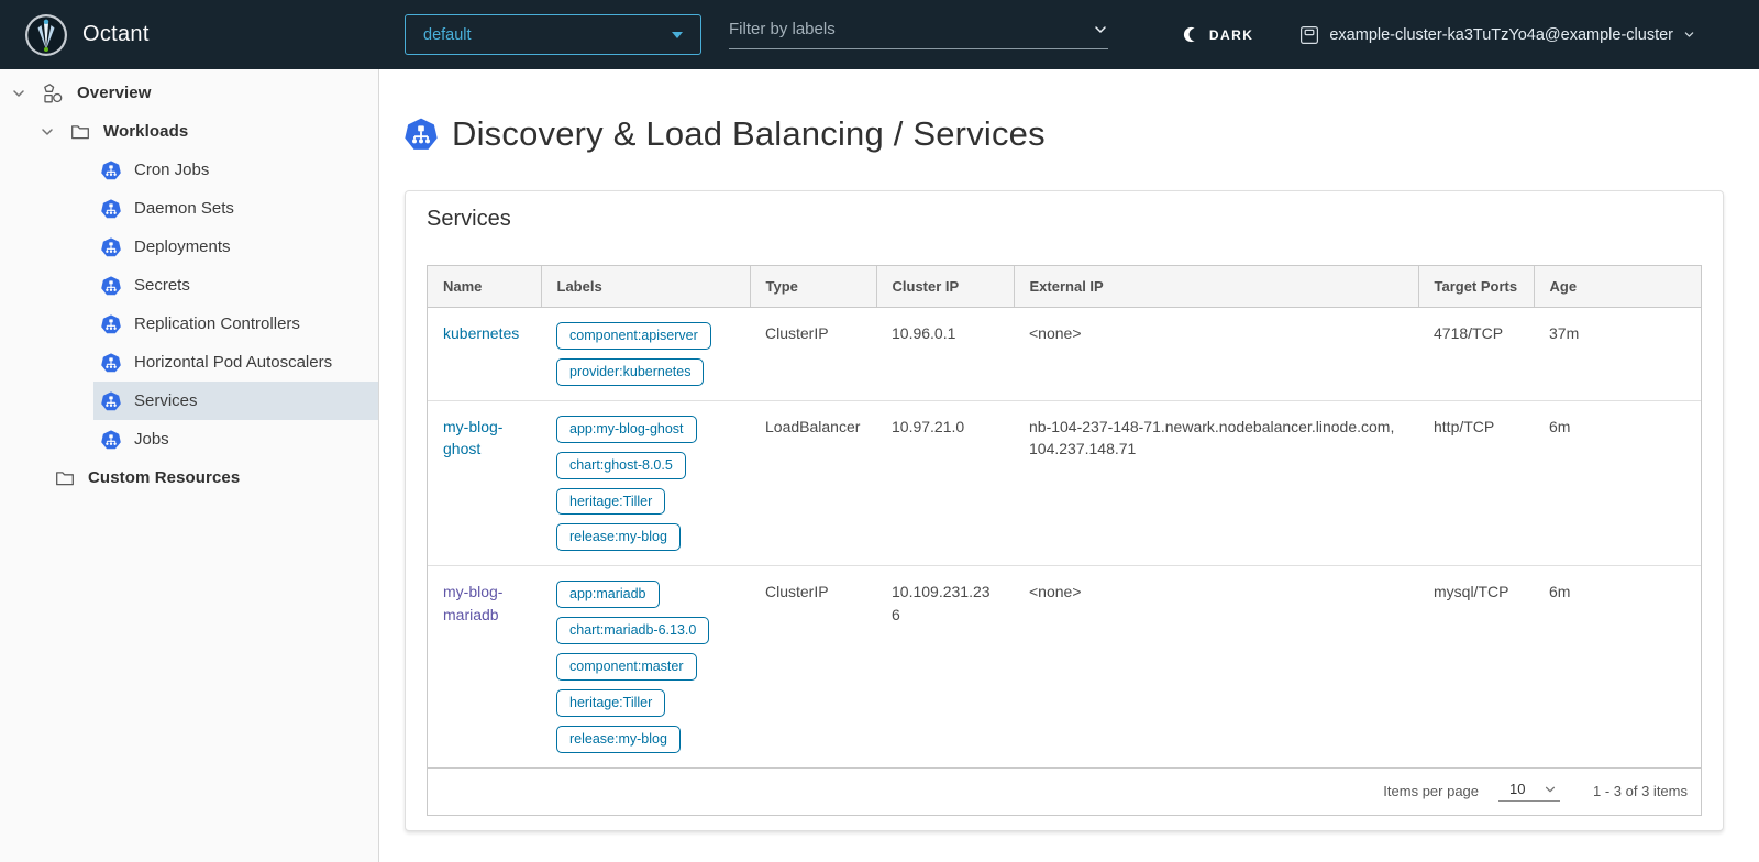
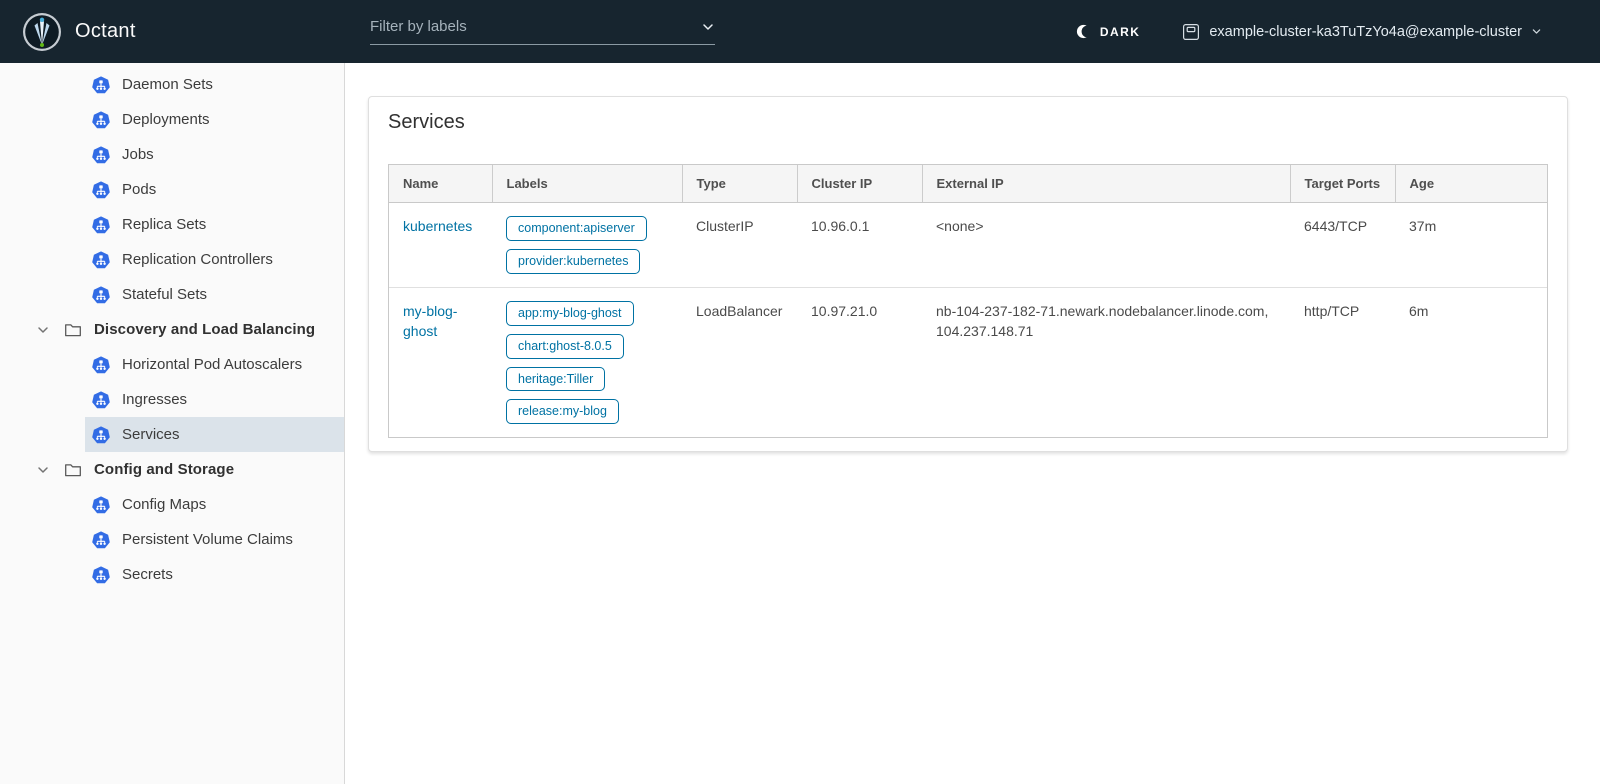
  Octant
- default
  Filter by labels
  DARK
  example-cluster-ka3TuTzYo4a@example-cluster
- Overview
- Workloads
- Cron Jobs
  Daemon Sets
  Deployments
- Secrets
+ Jobs
+ Pods
+ Replica Sets
  Replication Controllers
+ Stateful Sets
+ Discovery and Load Balancing
  Horizontal Pod Autoscalers
+ Ingresses
  Services
+ Config and Storage
+ Config Maps
+ Persistent Volume Claims
- Jobs
+ Secrets
- Custom Resources
- Discovery & Load Balancing / Services
  Services
  Name	Labels	Type	Cluster IP	External IP	Target Ports	Age
- kubernetes	component:apiserverprovider:kubernetes	ClusterIP	10.96.0.1	<none>	4718/TCP	37m
+ kubernetes	component:apiserverprovider:kubernetes	ClusterIP	10.96.0.1	<none>	6443/TCP	37m
- my-blog-ghost	app:my-blog-ghostchart:ghost-8.0.5heritage:Tillerrelease:my-blog	LoadBalancer	10.97.21.0	nb-104-237-148-71.newark.nodebalancer.linode.com, 104.237.148.71	http/TCP	6m
+ my-blog-ghost	app:my-blog-ghostchart:ghost-8.0.5heritage:Tillerrelease:my-blog	LoadBalancer	10.97.21.0	nb-104-237-182-71.newark.nodebalancer.linode.com, 104.237.148.71	http/TCP	6m
- my-blog-mariadb	app:mariadbchart:mariadb-6.13.0component:masterheritage:Tillerrelease:my-blog	ClusterIP	10.109.231.236	<none>	mysql/TCP	6m
- Items per page
- 10
- 1 - 3 of 3 items
